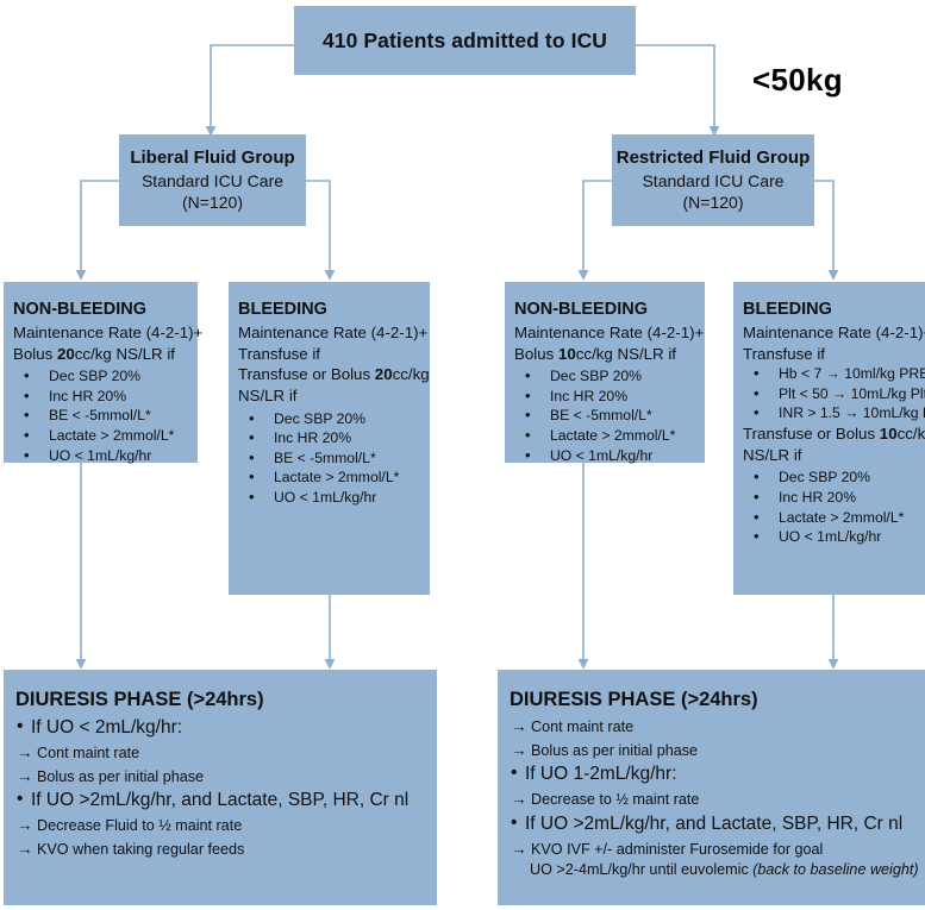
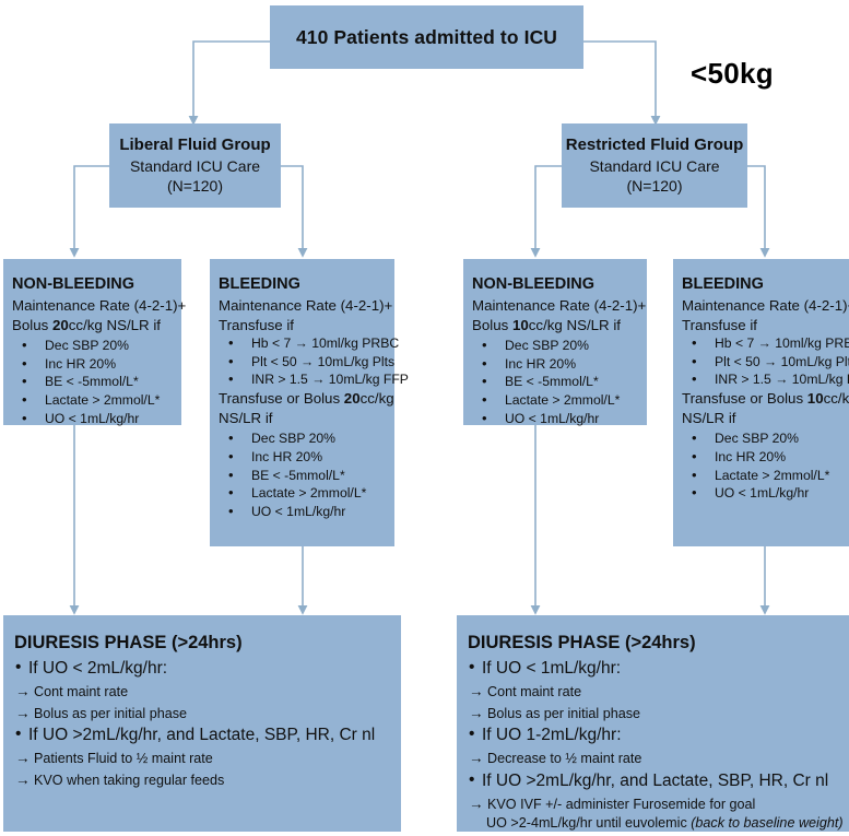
  410 Patients admitted to ICU
  <50kg
  Liberal Fluid Group
  Standard ICU Care
  (N=120)
  Restricted Fluid Group
  Standard ICU Care
  (N=120)
  NON-BLEEDING
  Maintenance Rate (4-2-1)+
  Bolus 20cc/kg NS/LR if
  Dec SBP 20%
  Inc HR 20%
  BE < -5mmol/L*
  Lactate > 2mmol/L*
  UO < 1mL/kg/hr
  BLEEDING
  Maintenance Rate (4-2-1)+
  Transfuse if
+ Hb < 7 → 10ml/kg PRBC
+ Plt < 50 → 10mL/kg Plts
+ INR > 1.5 → 10mL/kg FFP
  Transfuse or Bolus 20cc/kg
  NS/LR if
  Dec SBP 20%
  Inc HR 20%
  BE < -5mmol/L*
  Lactate > 2mmol/L*
  UO < 1mL/kg/hr
  NON-BLEEDING
  Maintenance Rate (4-2-1)+
  Bolus 10cc/kg NS/LR if
  Dec SBP 20%
  Inc HR 20%
  BE < -5mmol/L*
  Lactate > 2mmol/L*
  UO < 1mL/kg/hr
  BLEEDING
  Maintenance Rate (4-2-1)
  Transfuse if
  Hb < 7 → 10ml/kg PRB
  Plt < 50 → 10mL/kg Pl
  INR > 1.5 → 10mL/kg
  Transfuse or Bolus 10cc/k
  NS/LR if
  Dec SBP 20%
  Inc HR 20%
  Lactate > 2mmol/L*
  UO < 1mL/kg/hr
  DIURESIS PHASE (>24hrs)
  If UO < 2mL/kg/hr:
  → Cont maint rate
  → Bolus as per initial phase
  If UO >2mL/kg/hr, and Lactate, SBP, HR, Cr nl
- → Decrease Fluid to ½ maint rate
+ → Patients Fluid to ½ maint rate
  → KVO when taking regular feeds
  DIURESIS PHASE (>24hrs)
+ If UO < 1mL/kg/hr:
  → Cont maint rate
  → Bolus as per initial phase
  If UO 1-2mL/kg/hr:
  → Decrease to ½ maint rate
  If UO >2mL/kg/hr, and Lactate, SBP, HR, Cr nl
  → KVO IVF +/- administer Furosemide for goal
  UO >2-4mL/kg/hr until euvolemic (back to baseline weight)
